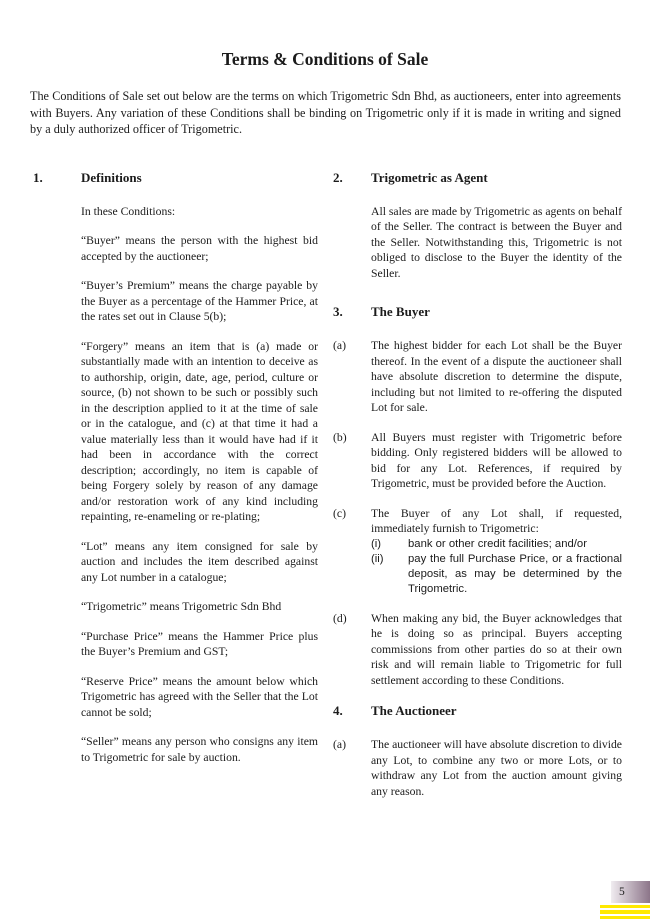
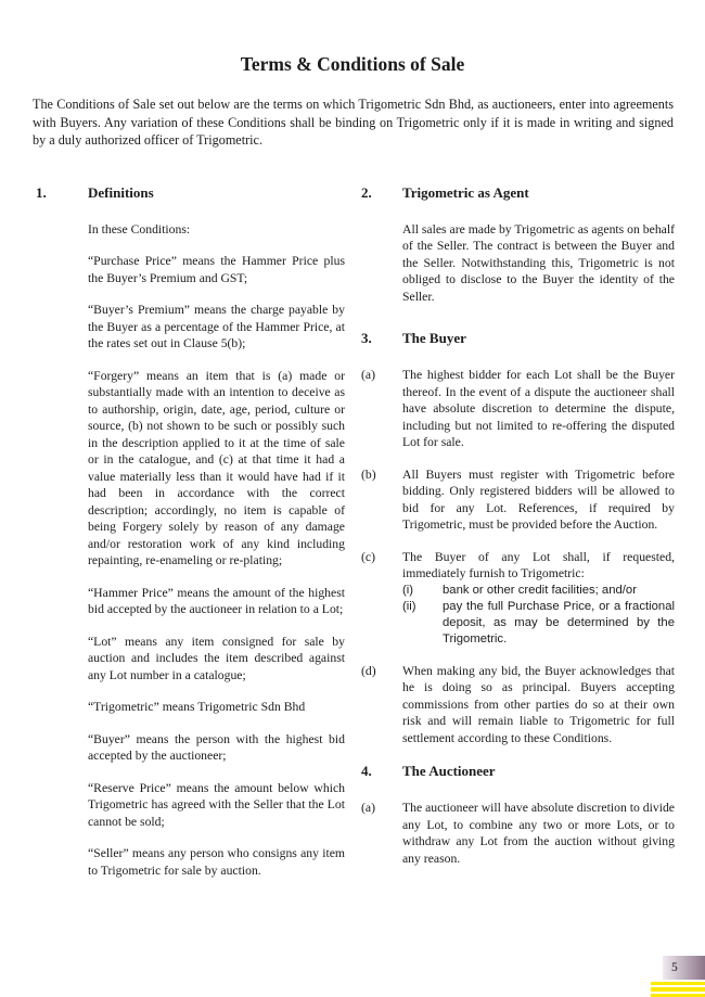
  Terms & Conditions of Sale
  The Conditions of Sale set out below are the terms on which Trigometric Sdn Bhd, as auctioneers, enter into agreements with Buyers. Any variation of these Conditions shall be binding on Trigometric only if it is made in writing and signed by a duly authorized officer of Trigometric.
  1.
  Definitions
  In these Conditions:
- “Buyer” means the person with the highest bid accepted by the auctioneer;
+ “Purchase Price” means the Hammer Price plus the Buyer’s Premium and GST;
  “Buyer’s Premium” means the charge payable by the Buyer as a percentage of the Hammer Price, at the rates set out in Clause 5(b);
  “Forgery” means an item that is (a) made or substantially made with an intention to deceive as to authorship, origin, date, age, period, culture or source, (b) not shown to be such or possibly such in the description applied to it at the time of sale or in the catalogue, and (c) at that time it had a value materially less than it would have had if it had been in accordance with the correct description; accordingly, no item is capable of being Forgery solely by reason of any damage and/or restoration work of any kind including repainting, re-enameling or re-plating;
+ “Hammer Price” means the amount of the highest bid accepted by the auctioneer in relation to a Lot;
  “Lot” means any item consigned for sale by auction and includes the item described against any Lot number in a catalogue;
  “Trigometric” means Trigometric Sdn Bhd
- “Purchase Price” means the Hammer Price plus the Buyer’s Premium and GST;
+ “Buyer” means the person with the highest bid accepted by the auctioneer;
  “Reserve Price” means the amount below which Trigometric has agreed with the Seller that the Lot cannot be sold;
  “Seller” means any person who consigns any item to Trigometric for sale by auction.
  2.
  Trigometric as Agent
  All sales are made by Trigometric as agents on behalf of the Seller. The contract is between the Buyer and the Seller. Notwithstanding this, Trigometric is not obliged to disclose to the Buyer the identity of the Seller.
  3.
  The Buyer
  (a)
  The highest bidder for each Lot shall be the Buyer thereof. In the event of a dispute the auctioneer shall have absolute discretion to determine the dispute, including but not limited to re-offering the disputed Lot for sale.
  (b)
  All Buyers must register with Trigometric before bidding. Only registered bidders will be allowed to bid for any Lot. References, if required by Trigometric, must be provided before the Auction.
  (c)
  The Buyer of any Lot shall, if requested, immediately furnish to Trigometric:
  (i)
  bank or other credit facilities; and/or
  (ii)
  pay the full Purchase Price, or a fractional deposit, as may be determined by the Trigometric.
  (d)
  When making any bid, the Buyer acknowledges that he is doing so as principal. Buyers accepting commissions from other parties do so at their own risk and will remain liable to Trigometric for full settlement according to these Conditions.
  4.
  The Auctioneer
  (a)
- The auctioneer will have absolute discretion to divide any Lot, to combine any two or more Lots, or to withdraw any Lot from the auction amount giving any reason.
+ The auctioneer will have absolute discretion to divide any Lot, to combine any two or more Lots, or to withdraw any Lot from the auction without giving any reason.
  5
